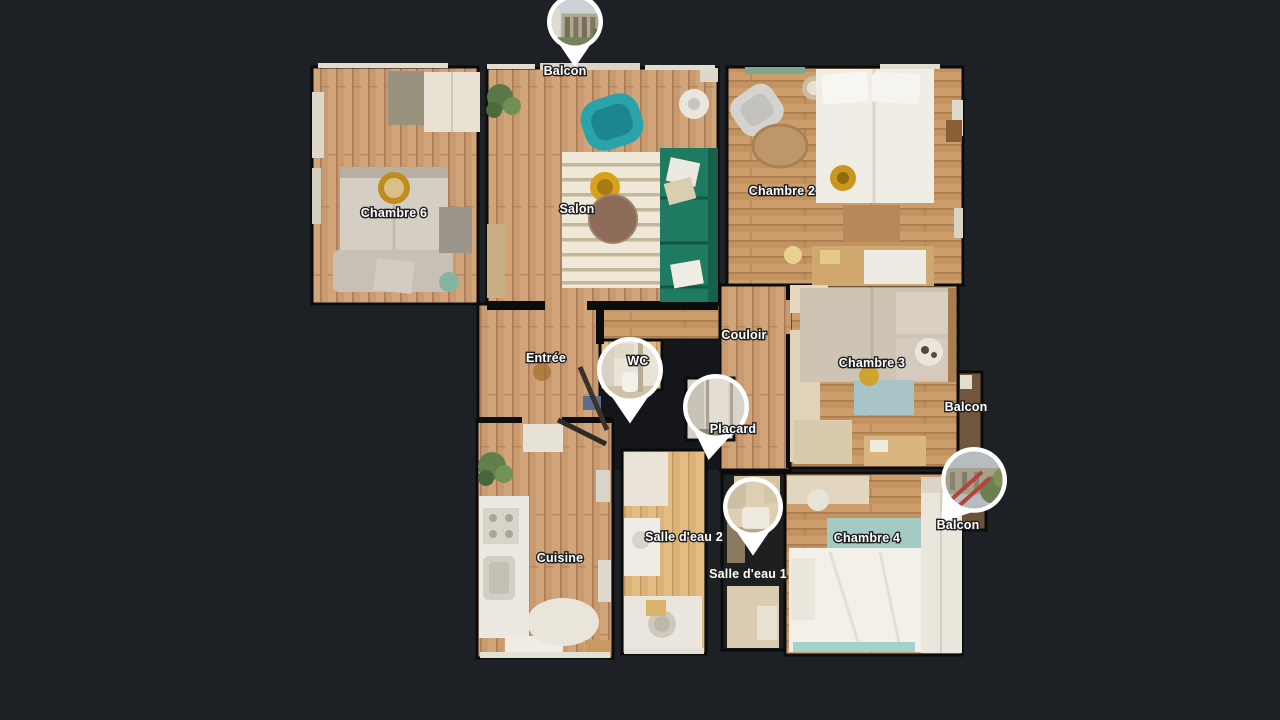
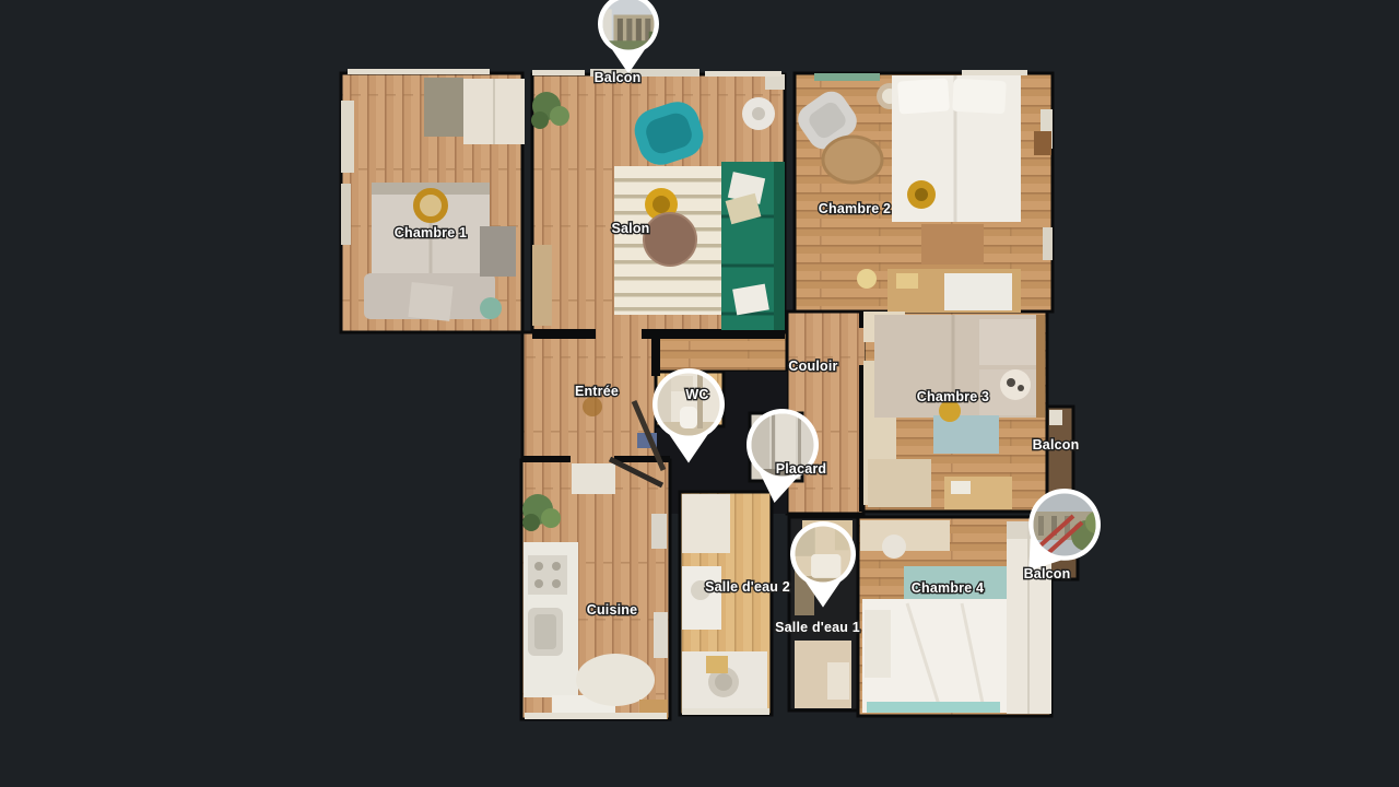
  Balcon
- Chambre 6
+ Chambre 1
  Salon
  Chambre 2
  Couloir
  Entrée
  WC
  Chambre 3
  Balcon
  Placard
  Salle d'eau 2
  Cuisine
  Salle d'eau 1
  Chambre 4
  Balcon
